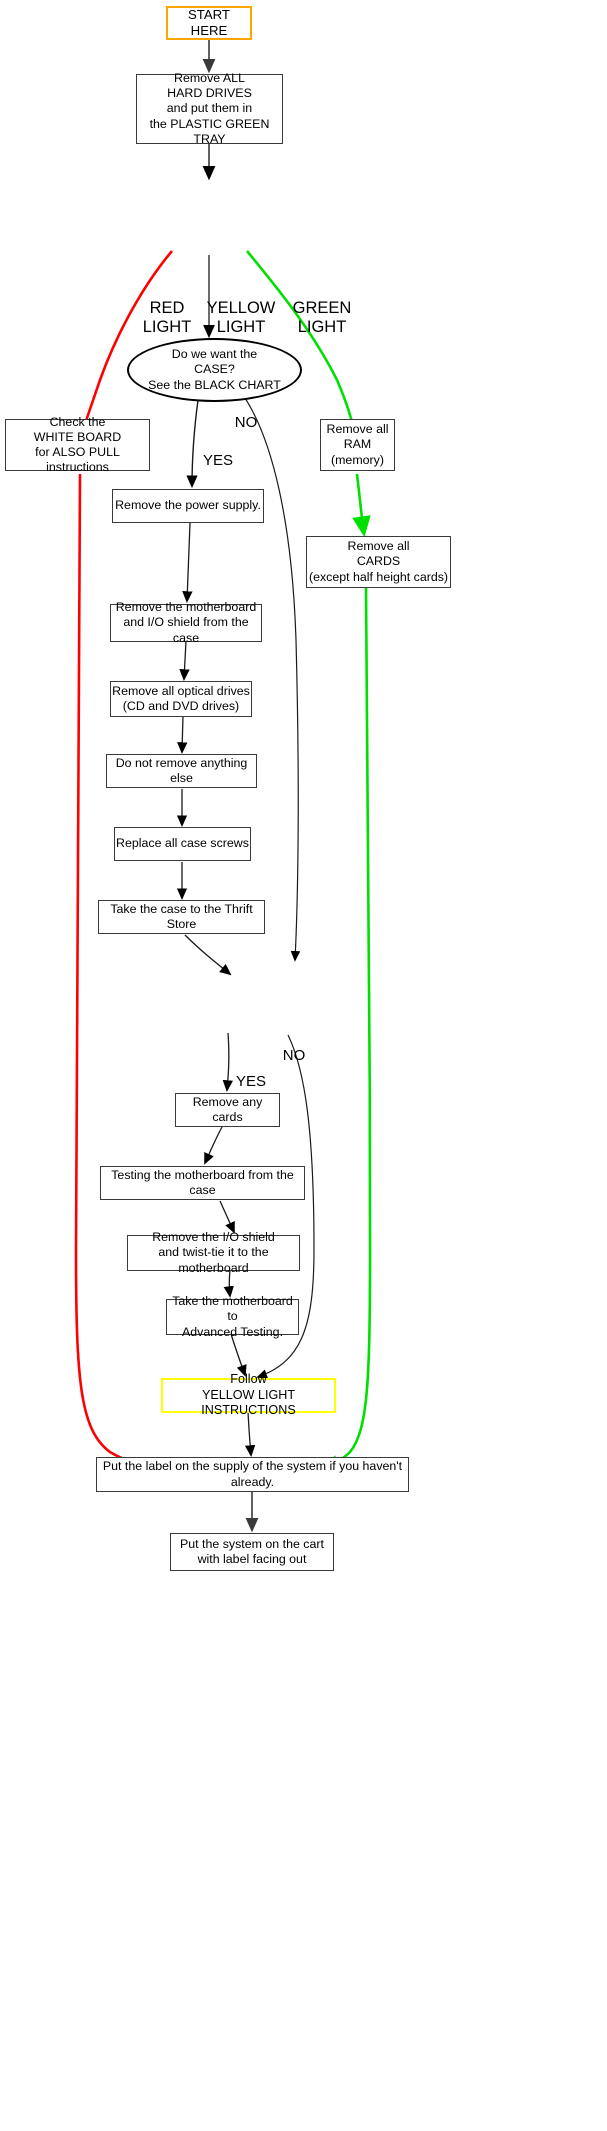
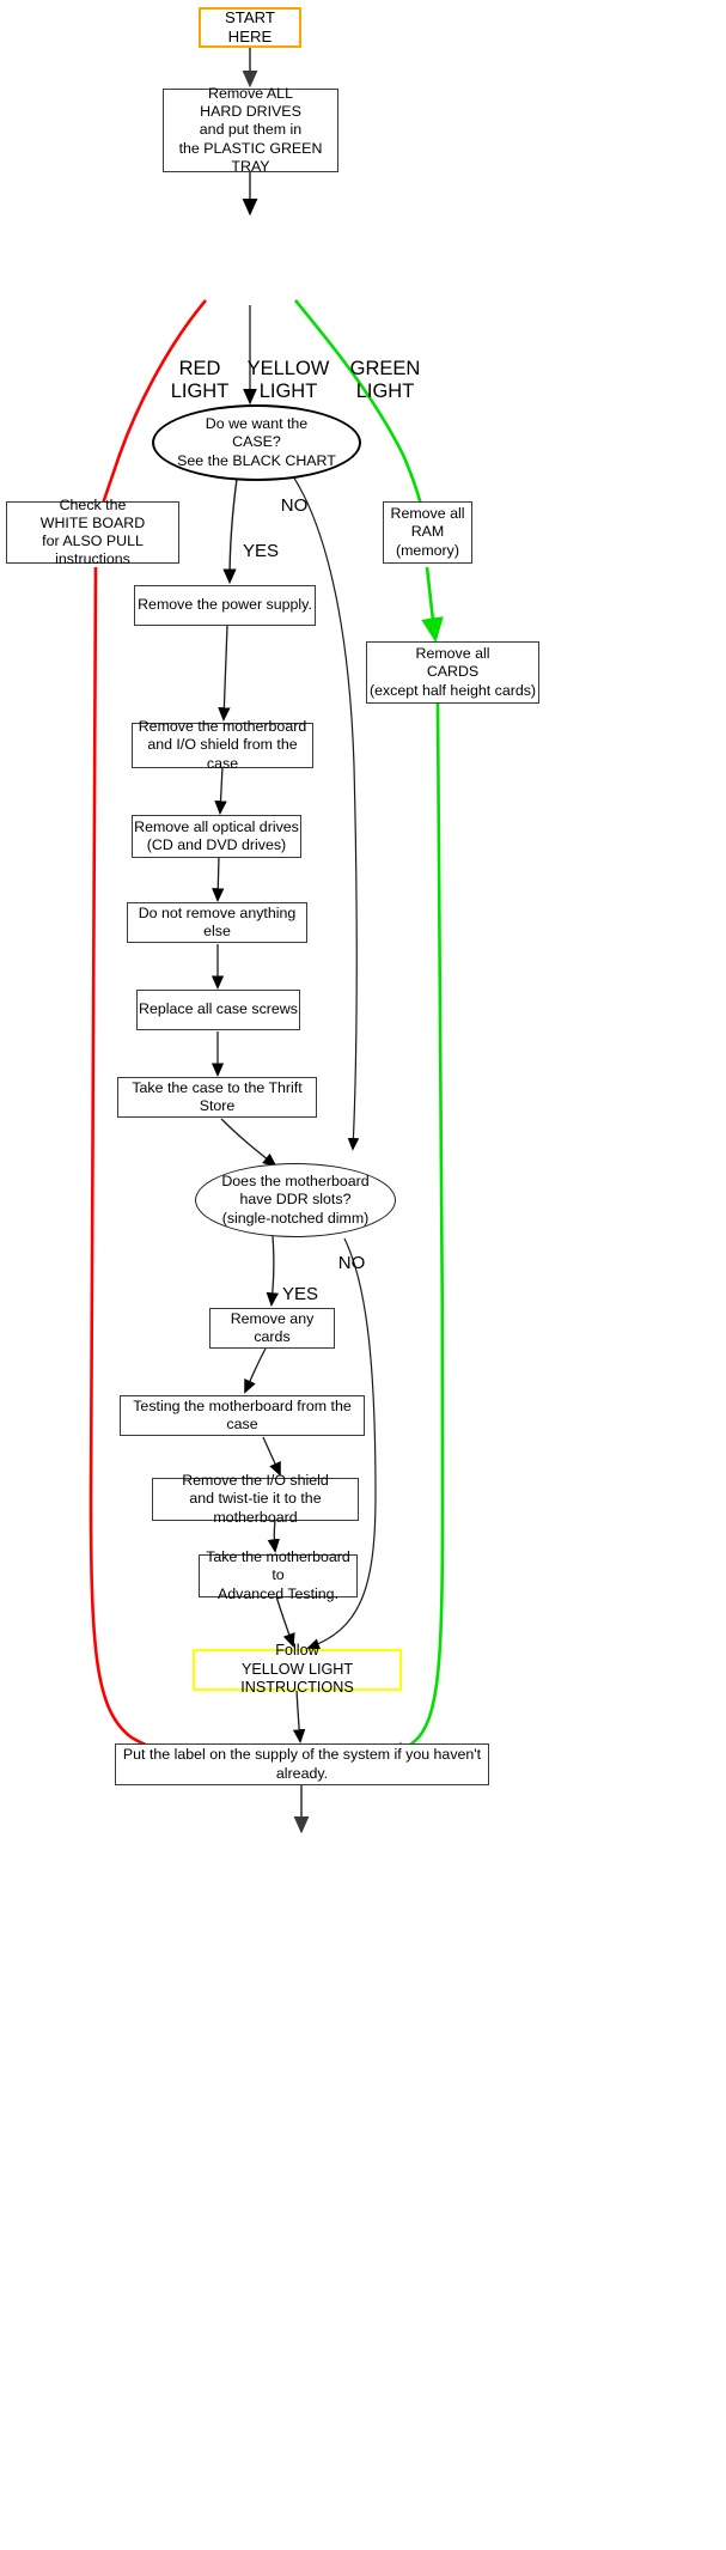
  START HERE
  Remove ALL
  HARD DRIVES
  and put them in
  the PLASTIC GREEN TRAY
  RED
  LIGHT
  YELLOW
  LIGHT
  GREEN
  LIGHT
  Do we want the
  CASE?
  See the BLACK CHART
  NO
  YES
  Check the
  WHITE BOARD
  for ALSO PULL instructions
  Remove all
  RAM
  (memory)
  Remove all
  CARDS
  (except half height cards)
  Remove the power supply.
  Remove the motherboard
  and I/O shield from the case
  Remove all optical drives
  (CD and DVD drives)
  Do not remove anything else
  Replace all case screws
  Take the case to the Thrift Store
+ Does the motherboard
+ have DDR slots?
+ (single-notched dimm)
  NO
  YES
  Remove any cards
  Testing the motherboard from the case
  Remove the I/O shield
  and twist-tie it to the motherboard
  Take the motherboard to
  Advanced Testing.
  Follow
  YELLOW LIGHT INSTRUCTIONS
  Put the label on the supply of the system if you haven't already.
- Put the system on the cart
- with label facing out
